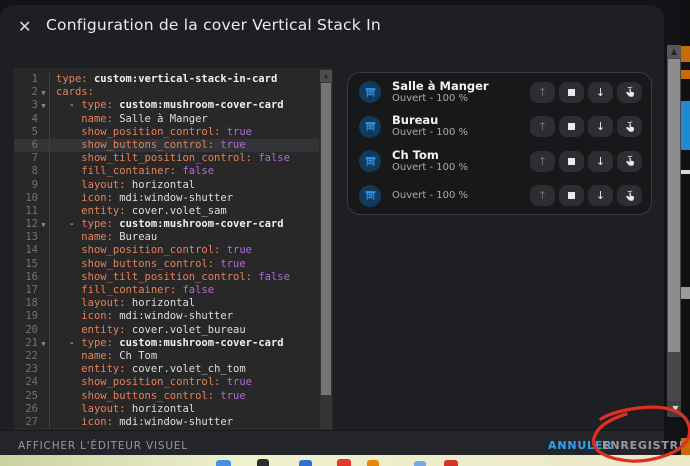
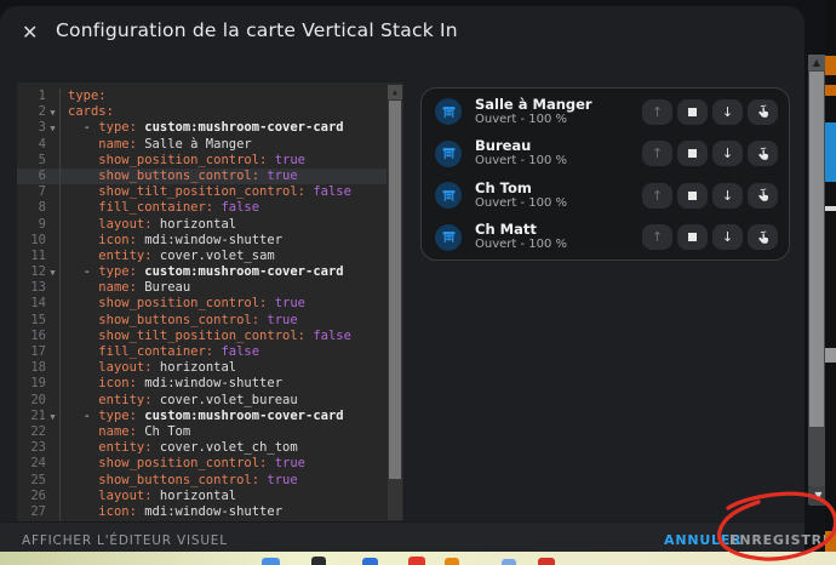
  ✕
- Configuration de la cover Vertical Stack In
+ Configuration de la carte Vertical Stack In
  1
  type:
- custom:vertical-stack-in-card
  2
  ▼
  cards:
  3
  ▼
  -
  type:
  custom:mushroom-cover-card
  4
  name:
  Salle à Manger
  5
  show_position_control:
  true
  6
  show_buttons_control:
  true
  7
  show_tilt_position_control:
  false
  8
  fill_container:
  false
  9
  layout:
  horizontal
  10
  icon:
  mdi:window-shutter
  11
  entity:
  cover.volet_sam
  12
  ▼
  -
  type:
  custom:mushroom-cover-card
  13
  name:
  Bureau
  14
  show_position_control:
  true
  15
  show_buttons_control:
  true
  16
  show_tilt_position_control:
  false
  17
  fill_container:
  false
  18
  layout:
  horizontal
  19
  icon:
  mdi:window-shutter
  20
  entity:
  cover.volet_bureau
  21
  ▼
  -
  type:
  custom:mushroom-cover-card
  22
  name:
  Ch Tom
  23
  entity:
  cover.volet_ch_tom
  24
  show_position_control:
  true
  25
  show_buttons_control:
  true
  26
  layout:
  horizontal
  27
  icon:
  mdi:window-shutter
  ▲
  Salle à Manger
  Ouvert - 100 %
  ↑
  ↓
  Bureau
  Ouvert - 100 %
  ↑
  ↓
  Ch Tom
  Ouvert - 100 %
  ↑
  ↓
+ Ch Matt
  Ouvert - 100 %
  ↑
  ↓
  AFFICHER L'ÉDITEUR VISUEL
  ANNULER
  ENREGISTR
  ▲
  ▼
